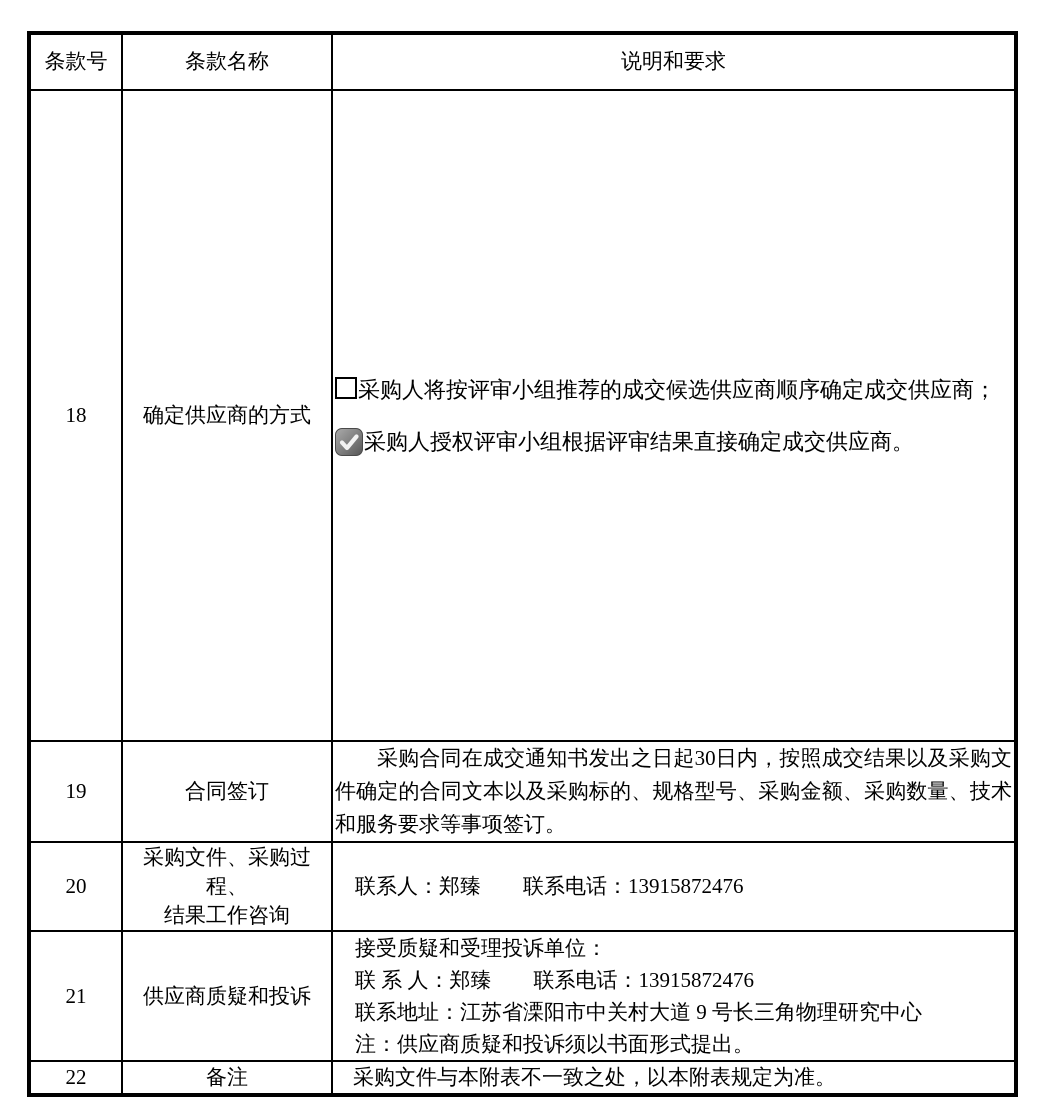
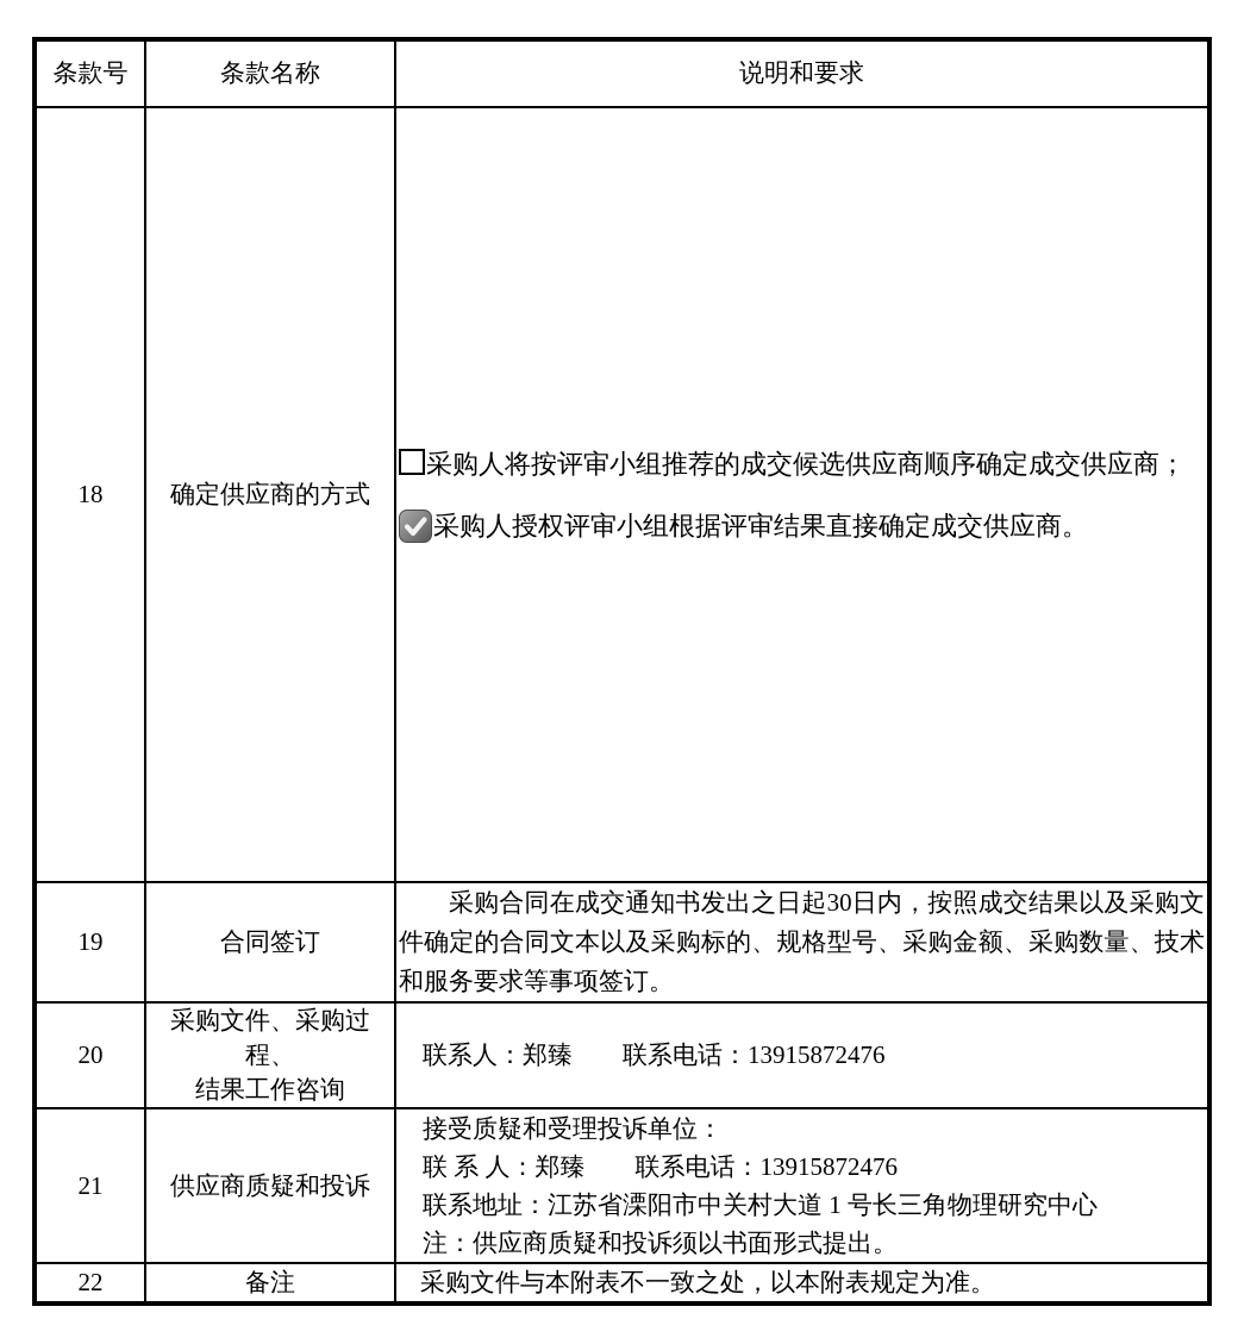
  条款号	条款名称	说明和要求
  18	确定供应商的方式	采购人将按评审小组推荐的成交候选供应商顺序确定成交供应商； 采购人授权评审小组根据评审结果直接确定成交供应商。
  19	合同签订	采购合同在成交通知书发出之日起30日内，按照成交结果以及采购文件确定的合同文本以及采购标的、规格型号、采购金额、采购数量、技术和服务要求等事项签订。
  20	采购文件、采购过程、 结果工作咨询	联系人：郑臻 联系电话：13915872476
- 21	供应商质疑和投诉	接受质疑和受理投诉单位： 联 系 人：郑臻 联系电话：13915872476 联系地址：江苏省溧阳市中关村大道 9 号长三角物理研究中心 注：供应商质疑和投诉须以书面形式提出。
+ 21	供应商质疑和投诉	接受质疑和受理投诉单位： 联 系 人：郑臻 联系电话：13915872476 联系地址：江苏省溧阳市中关村大道 1 号长三角物理研究中心 注：供应商质疑和投诉须以书面形式提出。
  22	备注	采购文件与本附表不一致之处，以本附表规定为准。
